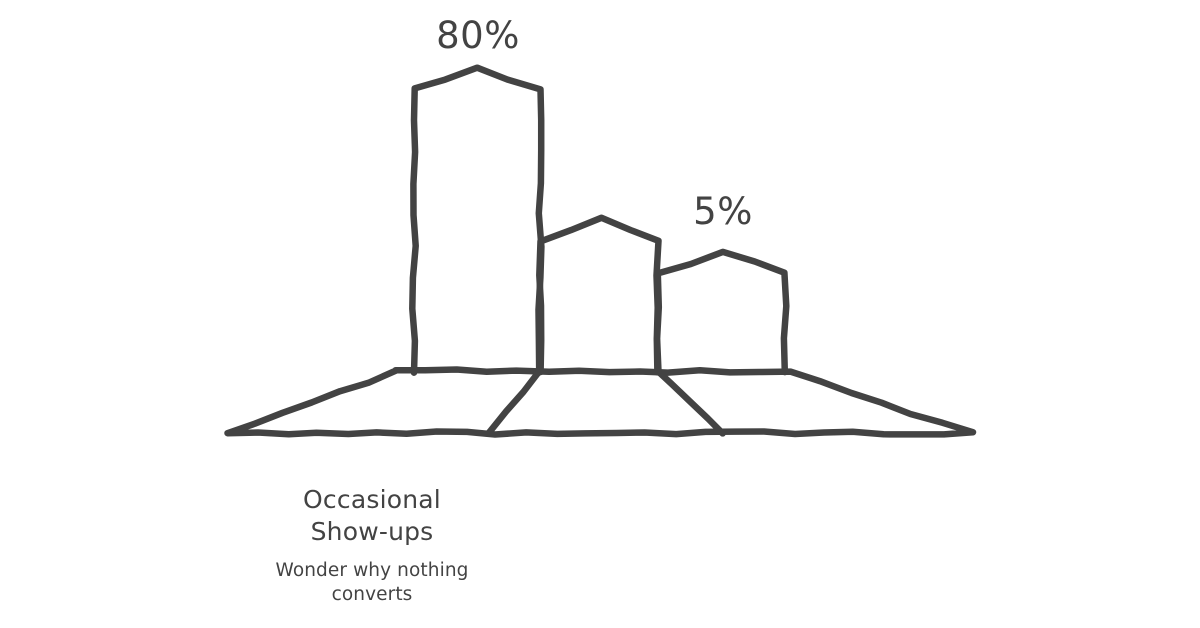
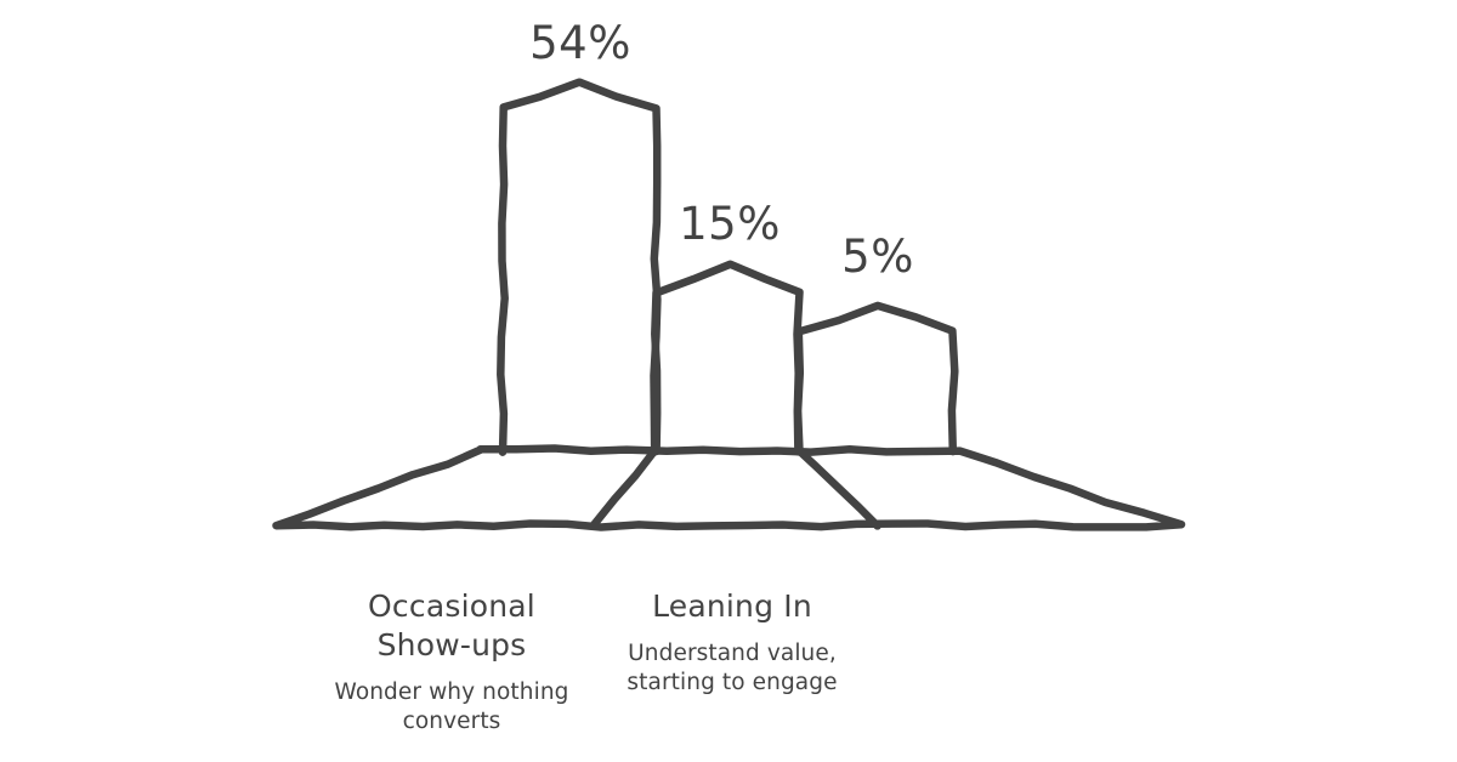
- 80%
+ 54%
+ 15%
  5%
  Occasional
  Show-ups
  Wonder why nothing
  converts
+ Leaning In
+ Understand value,
+ starting to engage
